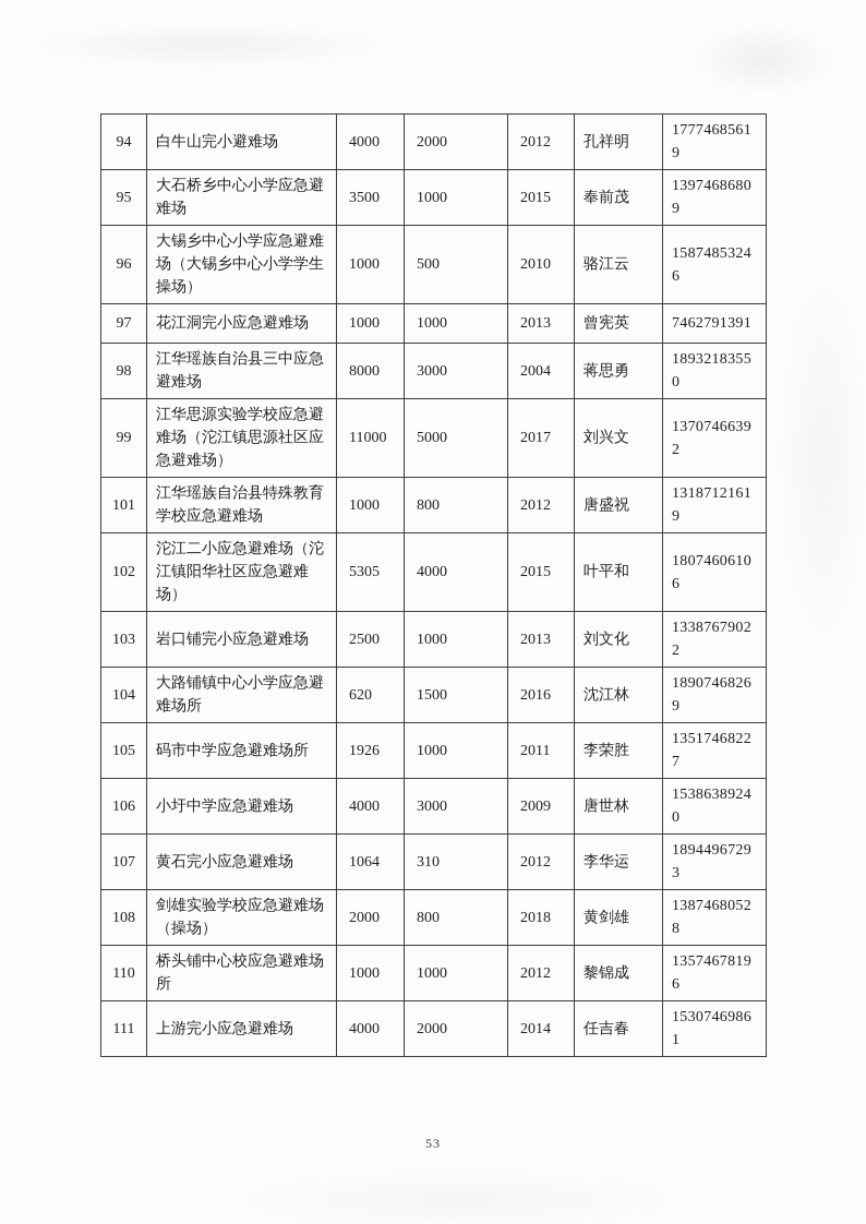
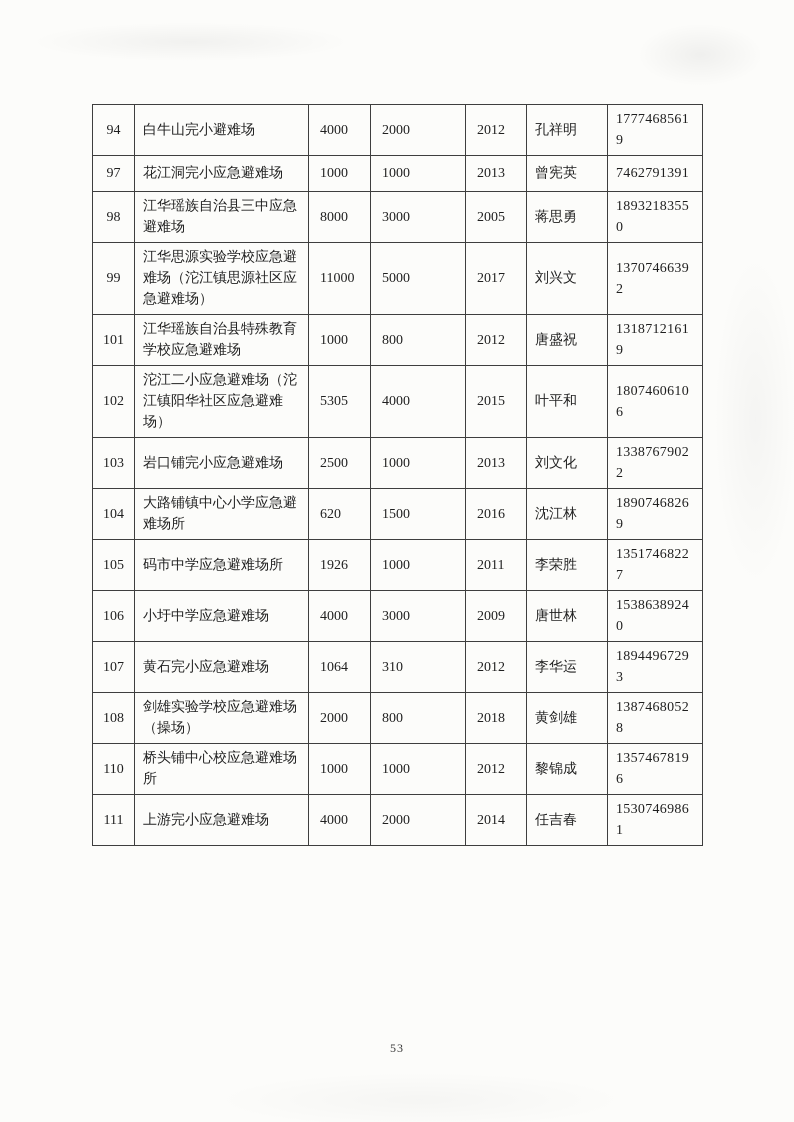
  94	白牛山完小避难场	4000	2000	2012	孔祥明	17774685619
- 95	大石桥乡中心小学应急避难场	3500	1000	2015	奉前茂	13974686809
- 96	大锡乡中心小学应急避难场（大锡乡中心小学学生操场）	1000	500	2010	骆江云	15874853246
  97	花江洞完小应急避难场	1000	1000	2013	曾宪英	7462791391
- 98	江华瑶族自治县三中应急避难场	8000	3000	2004	蒋思勇	18932183550
+ 98	江华瑶族自治县三中应急避难场	8000	3000	2005	蒋思勇	18932183550
  99	江华思源实验学校应急避难场（沱江镇思源社区应急避难场）	11000	5000	2017	刘兴文	13707466392
  101	江华瑶族自治县特殊教育学校应急避难场	1000	800	2012	唐盛祝	13187121619
  102	沱江二小应急避难场（沱江镇阳华社区应急避难场）	5305	4000	2015	叶平和	18074606106
  103	岩口铺完小应急避难场	2500	1000	2013	刘文化	13387679022
  104	大路铺镇中心小学应急避难场所	620	1500	2016	沈江林	18907468269
  105	码市中学应急避难场所	1926	1000	2011	李荣胜	13517468227
  106	小圩中学应急避难场	4000	3000	2009	唐世林	15386389240
  107	黄石完小应急避难场	1064	310	2012	李华运	18944967293
  108	剑雄实验学校应急避难场（操场）	2000	800	2018	黄剑雄	13874680528
  110	桥头铺中心校应急避难场所	1000	1000	2012	黎锦成	13574678196
  111	上游完小应急避难场	4000	2000	2014	任吉春	15307469861
  53
